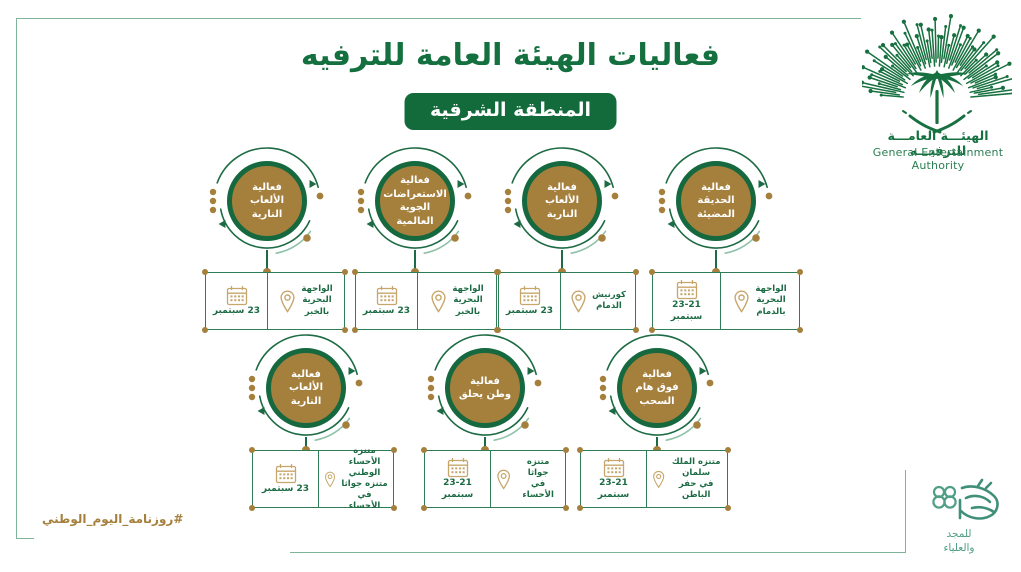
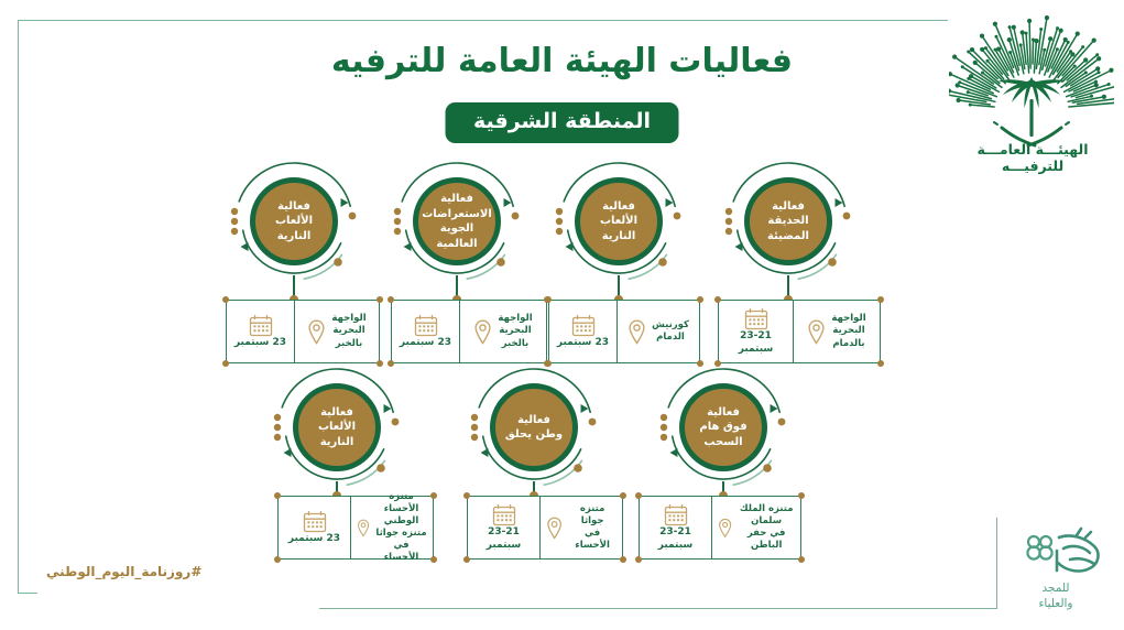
  فعاليات الهيئة العامة للترفيه
  المنطقة الشرقية
  الهيئـــة العامـــة للترفيـــه
- General Entertainment Authority
  فعالية
  الألعاب النارية
  الواجهة
  البحرية
  بالخبر
  23 سبتمبر
  فعالية
  الاستعراضات
  الجوية العالمية
  الواجهة
  البحرية
  بالخبر
  23 سبتمبر
  فعالية
  الألعاب النارية
  كورنيش
  الدمام
  23 سبتمبر
  فعالية
  الحديقة المضيئة
  الواجهة
  البحرية
  بالدمام
  23-21
  سبتمبر
  فعالية
  الألعاب النارية
  متنزه
  الأحساء الوطني
  متنزه جواثا
  في الأحساء
  23 سبتمبر
  فعالية
  وطن يحلق
  متنزه جواثا
  في الأحساء
  23-21
  سبتمبر
  فعالية
  فوق هام
  السحب
  متنزه الملك
  سلمان
  في حفر الباطن
  23-21
  سبتمبر
  #روزنامة_اليوم_الوطني
  للمجد
  والعلياء
